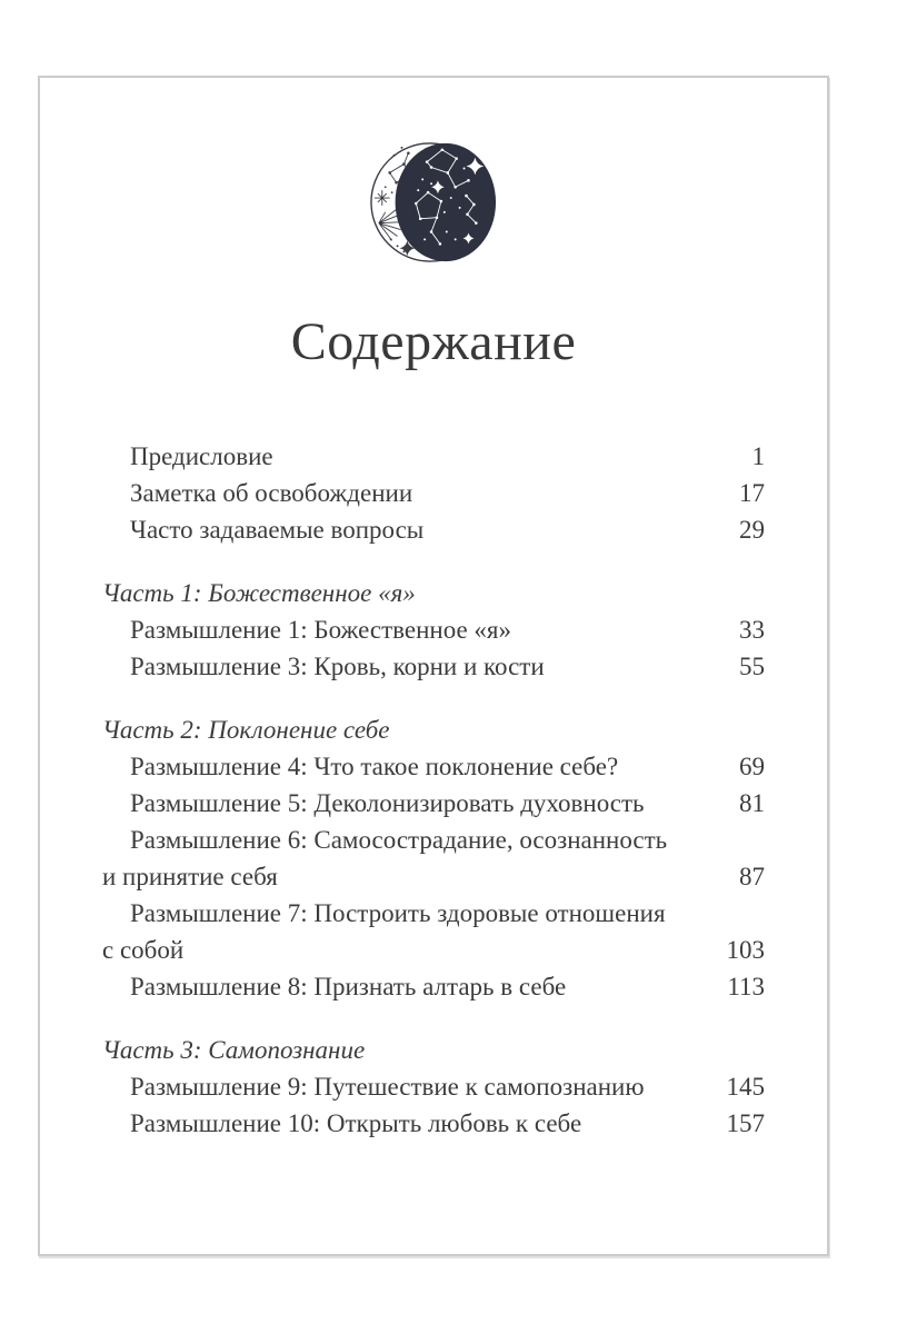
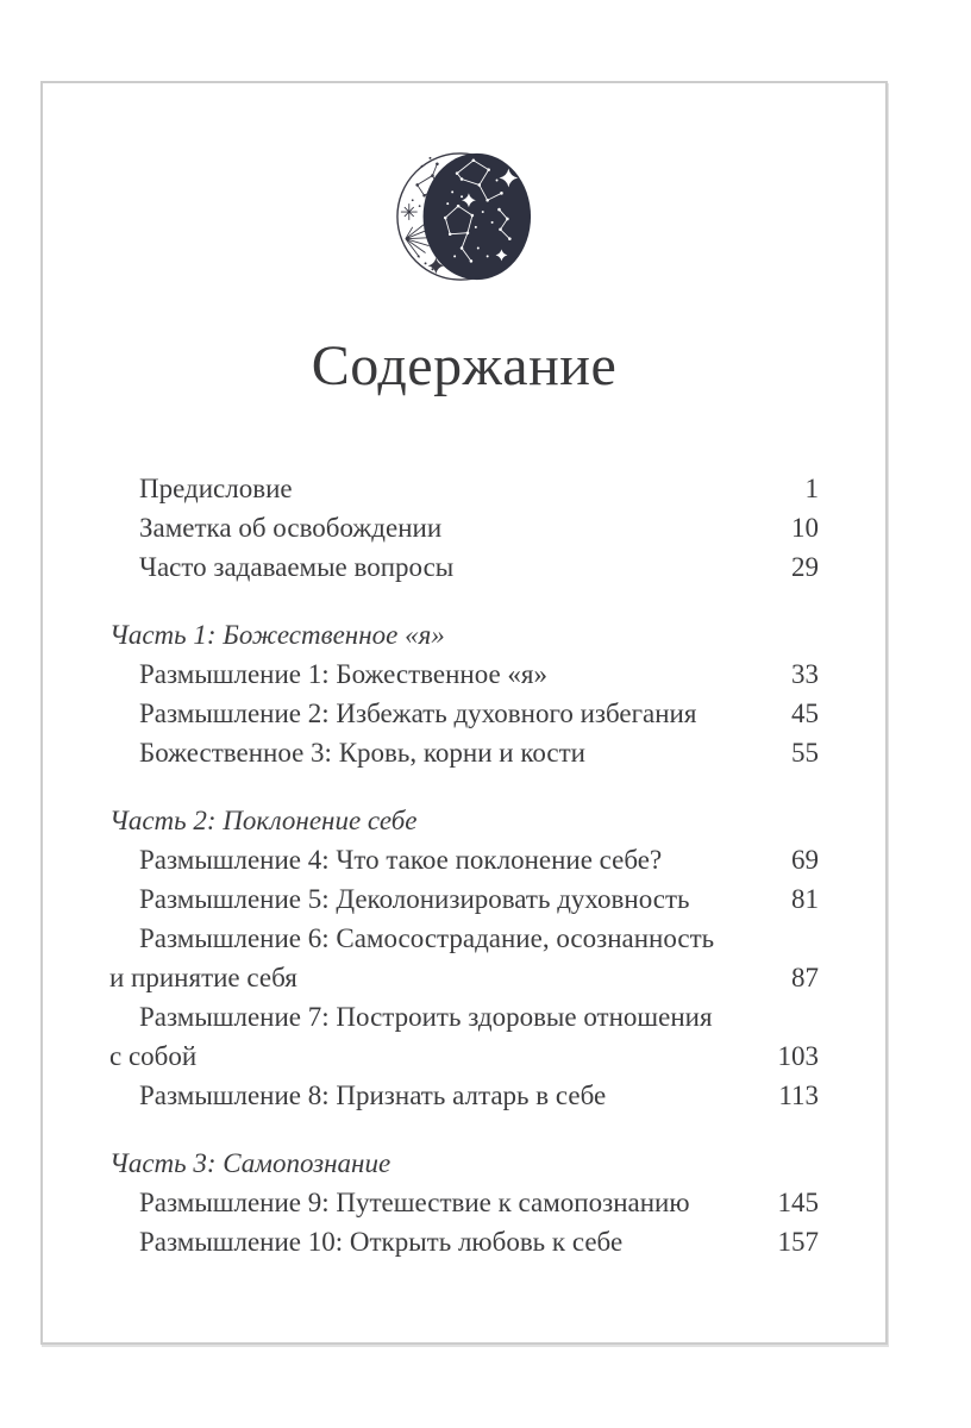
  Содержание
  Предисловие
  1
  Заметка об освобождении
- 17
+ 10
  Часто задаваемые вопросы
  29
  Часть 1: Божественное «я»
  Размышление 1: Божественное «я»
  33
+ Размышление 2: Избежать духовного избегания
+ 45
- Размышление 3: Кровь, корни и кости
+ Божественное 3: Кровь, корни и кости
  55
  Часть 2: Поклонение себе
  Размышление 4: Что такое поклонение себе?
  69
  Размышление 5: Деколонизировать духовность
  81
  Размышление 6: Самосострадание, осознанность
  и принятие себя
  87
  Размышление 7: Построить здоровые отношения
  с собой
  103
  Размышление 8: Признать алтарь в себе
  113
  Часть 3: Самопознание
  Размышление 9: Путешествие к самопознанию
  145
  Размышление 10: Открыть любовь к себе
  157
